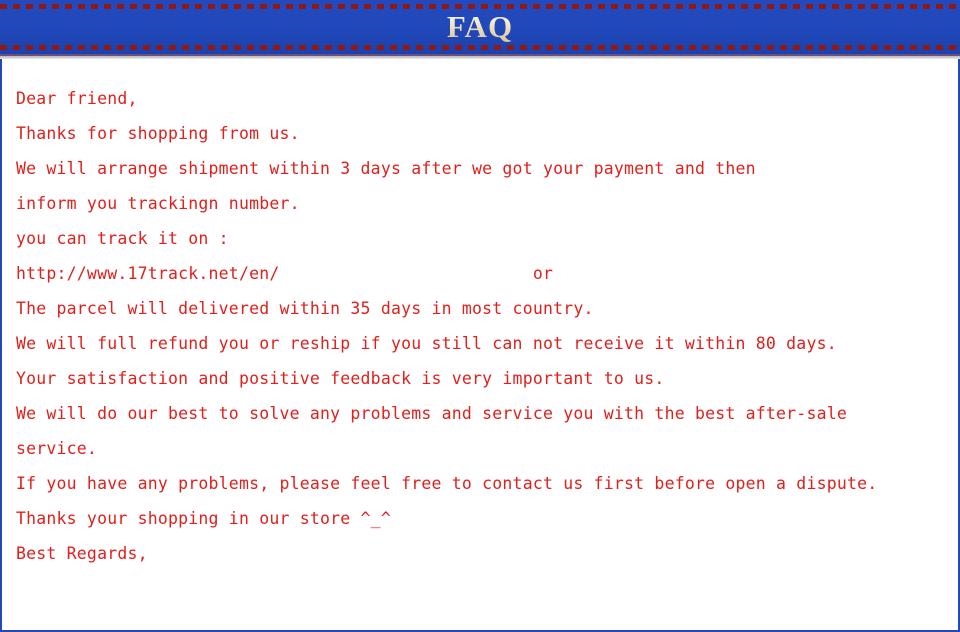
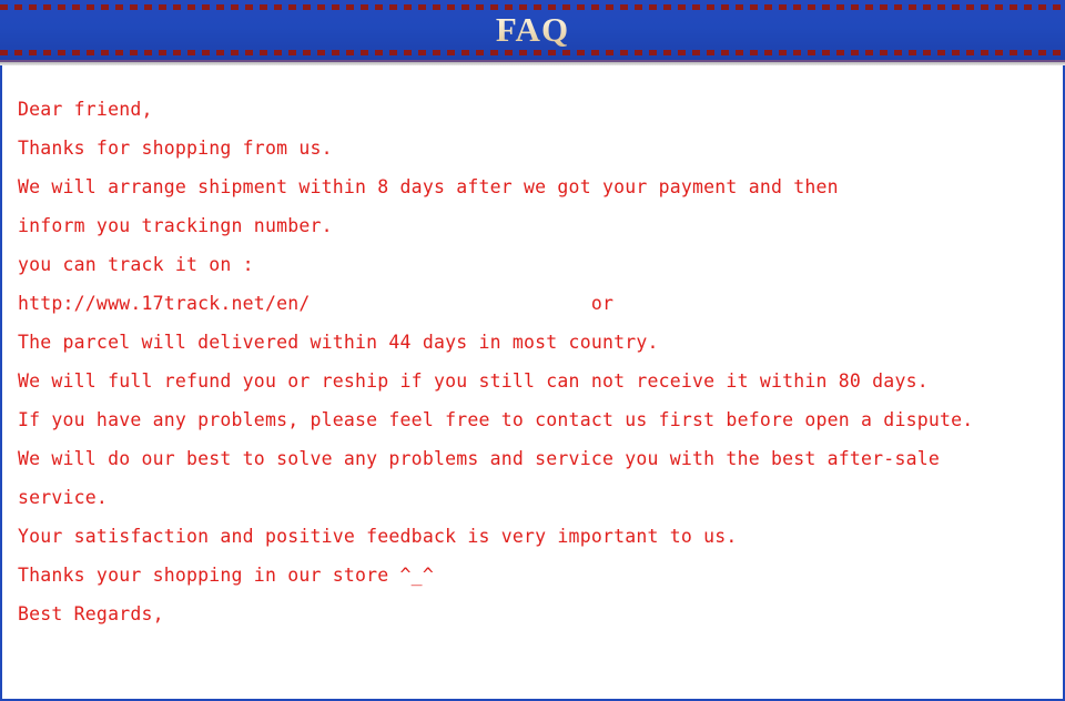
  FAQ
  Dear friend,
  Thanks for shopping from us.
- We will arrange shipment within 3 days after we got your payment and then
+ We will arrange shipment within 8 days after we got your payment and then
  inform you trackingn number.
  you can track it on :
  http://www.17track.net/en/ or
- The parcel will delivered within 35 days in most country.
+ The parcel will delivered within 44 days in most country.
  We will full refund you or reship if you still can not receive it within 80 days.
- Your satisfaction and positive feedback is very important to us.
+ If you have any problems, please feel free to contact us first before open a dispute.
  We will do our best to solve any problems and service you with the best after-sale
  service.
- If you have any problems, please feel free to contact us first before open a dispute.
+ Your satisfaction and positive feedback is very important to us.
  Thanks your shopping in our store ^_^
  Best Regards,
